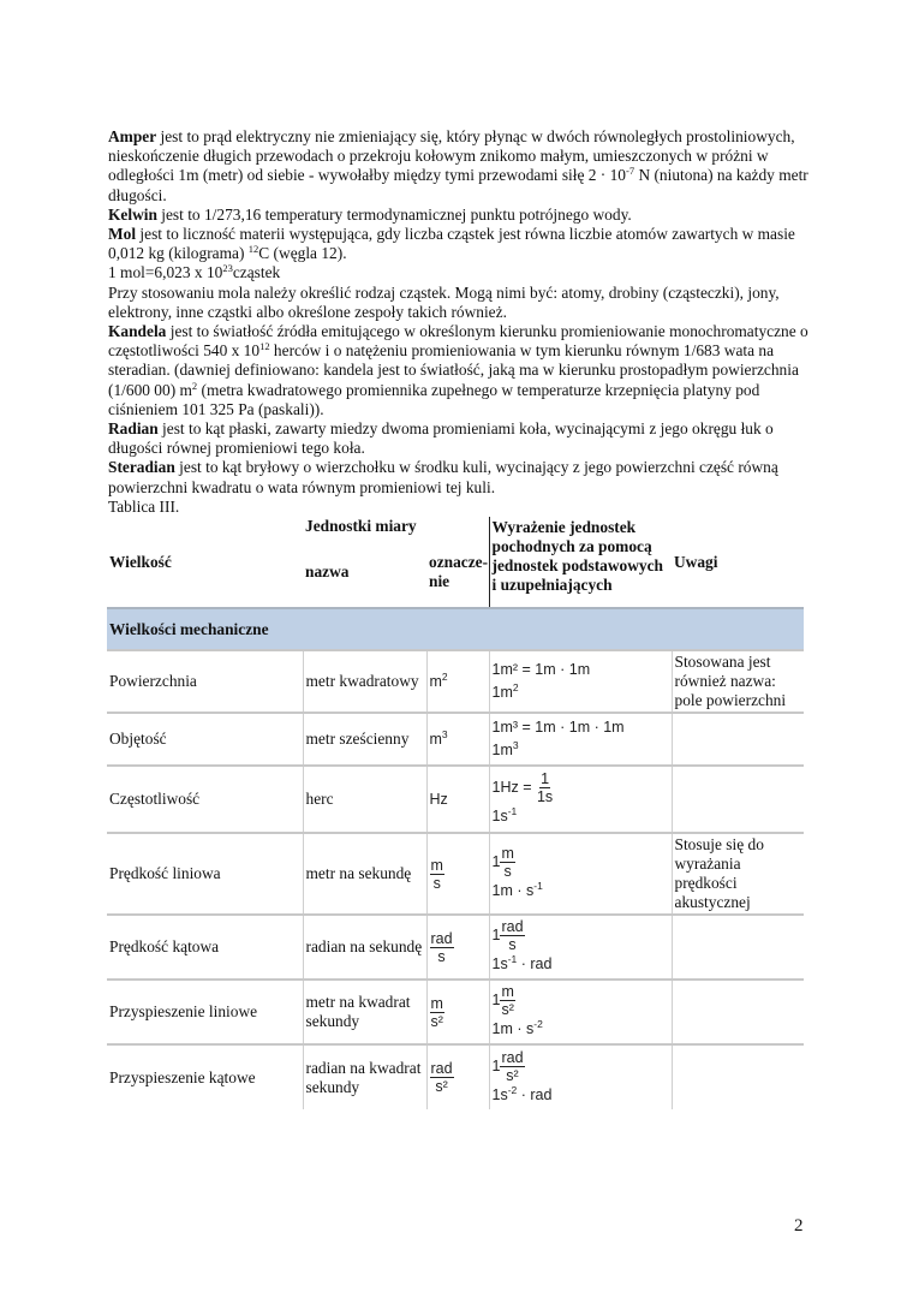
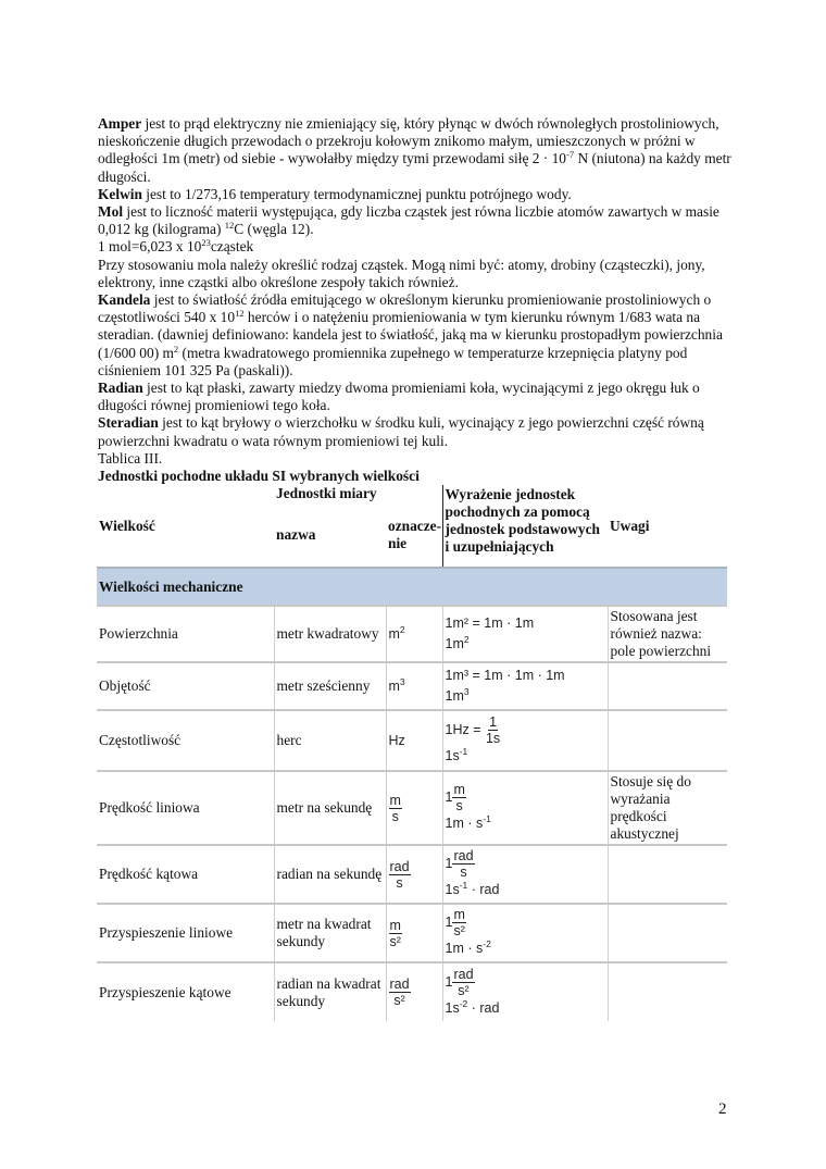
  Amper jest to prąd elektryczny nie zmieniający się, który płynąc w dwóch równoległych prostoliniowych, nieskończenie długich przewodach o przekroju kołowym znikomo małym, umieszczonych w próżni w odległości 1m (metr) od siebie - wywołałby między tymi przewodami siłę 2 · 10-7 N (niutona) na każdy metr długości.
  Kelwin jest to 1/273,16 temperatury termodynamicznej punktu potrójnego wody.
  Mol jest to liczność materii występująca, gdy liczba cząstek jest równa liczbie atomów zawartych w masie 0,012 kg (kilograma) 12C (węgla 12).
  1 mol=6,023 x 1023cząstek
  Przy stosowaniu mola należy określić rodzaj cząstek. Mogą nimi być: atomy, drobiny (cząsteczki), jony, elektrony, inne cząstki albo określone zespoły takich również.
- Kandela jest to światłość źródła emitującego w określonym kierunku promieniowanie monochromatyczne o częstotliwości 540 x 1012 herców i o natężeniu promieniowania w tym kierunku równym 1/683 wata na steradian. (dawniej definiowano: kandela jest to światłość, jaką ma w kierunku prostopadłym powierzchnia (1/600 00) m2 (metra kwadratowego promiennika zupełnego w temperaturze krzepnięcia platyny pod ciśnieniem 101 325 Pa (paskali)).
+ Kandela jest to światłość źródła emitującego w określonym kierunku promieniowanie prostoliniowych o częstotliwości 540 x 1012 herców i o natężeniu promieniowania w tym kierunku równym 1/683 wata na steradian. (dawniej definiowano: kandela jest to światłość, jaką ma w kierunku prostopadłym powierzchnia (1/600 00) m2 (metra kwadratowego promiennika zupełnego w temperaturze krzepnięcia platyny pod ciśnieniem 101 325 Pa (paskali)).
  Radian jest to kąt płaski, zawarty miedzy dwoma promieniami koła, wycinającymi z jego okręgu łuk o długości równej promieniowi tego koła.
  Steradian jest to kąt bryłowy o wierzchołku w środku kuli, wycinający z jego powierzchni część równą powierzchni kwadratu o wata równym promieniowi tej kuli.
  Tablica III.
+ Jednostki pochodne układu SI wybranych wielkości
  Wielkość	Jednostki miary	Wyrażenie jednostek pochodnych za pomocą jednostek podstawowych i uzupełniających	Uwagi
  nazwa	oznacze-nie
  Wielkości mechaniczne
  Powierzchnia	metr kwadratowy	m2	1m² = 1m · 1m1m2	Stosowana jest również nazwa: pole powierzchni
  Objętość	metr sześcienny	m3	1m³ = 1m · 1m · 1m1m3
  Częstotliwość	herc	Hz	1Hz = 11s1s-1
  Prędkość liniowa	metr na sekundę	ms	1ms1m · s-1	Stosuje się do wyrażania prędkości akustycznej
  Prędkość kątowa	radian na sekundę	rads	1rads1s-1 · rad
  Przyspieszenie liniowe	metr na kwadrat sekundy	ms²	1ms²1m · s-2
  Przyspieszenie kątowe	radian na kwadrat sekundy	rads²	1rads²1s-2 · rad
  2
